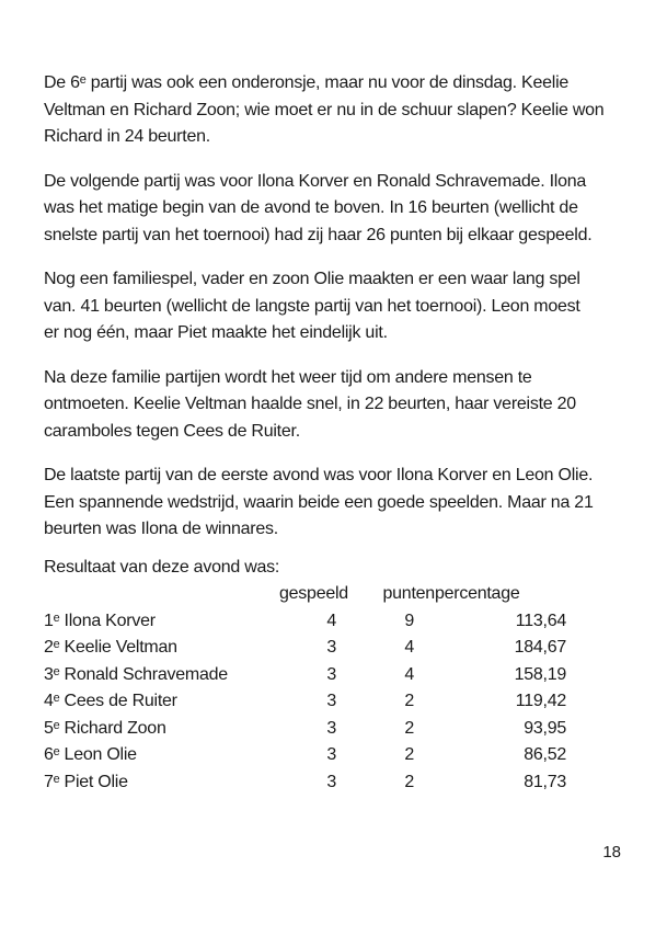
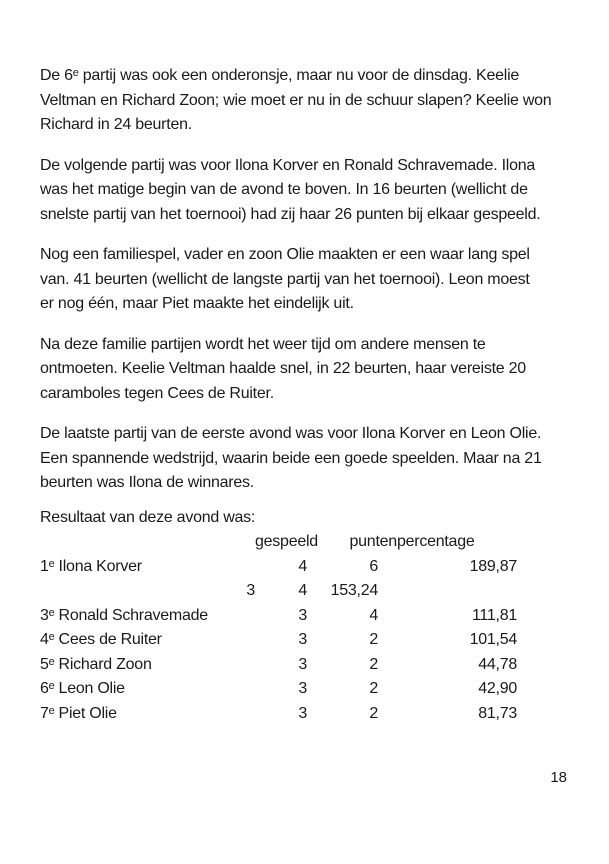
  De 6ᵉ partij was ook een onderonsje, maar nu voor de dinsdag. Keelie
  Veltman en Richard Zoon; wie moet er nu in de schuur slapen? Keelie won
  Richard in 24 beurten.
  De volgende partij was voor Ilona Korver en Ronald Schravemade. Ilona
  was het matige begin van de avond te boven. In 16 beurten (wellicht de
  snelste partij van het toernooi) had zij haar 26 punten bij elkaar gespeeld.
  Nog een familiespel, vader en zoon Olie maakten er een waar lang spel
  van. 41 beurten (wellicht de langste partij van het toernooi). Leon moest
  er nog één, maar Piet maakte het eindelijk uit.
  Na deze familie partijen wordt het weer tijd om andere mensen te
  ontmoeten. Keelie Veltman haalde snel, in 22 beurten, haar vereiste 20
  caramboles tegen Cees de Ruiter.
  De laatste partij van de eerste avond was voor Ilona Korver en Leon Olie.
  Een spannende wedstrijd, waarin beide een goede speelden. Maar na 21
  beurten was Ilona de winnares.
  Resultaat van deze avond was:
  gespee
  puntenpercentage
  1ᵉ Ilona Korver
  4
- 9
+ 6
- 113,64
+ 189,87
- 2ᵉ Keelie Veltman
  3
  4
- 184,67
+ 153,24
  3ᵉ Ronald Schravemade
  3
  4
- 158,19
+ 111,81
  4ᵉ Cees de Ruiter
  3
  2
- 119,42
+ 101,54
  5ᵉ Richard Zoon
  3
  2
- 93,95
+ 44,78
  6ᵉ Leon Olie
  3
  2
- 86,52
+ 42,90
  7ᵉ Piet Olie
  3
  2
  81,73
  18
